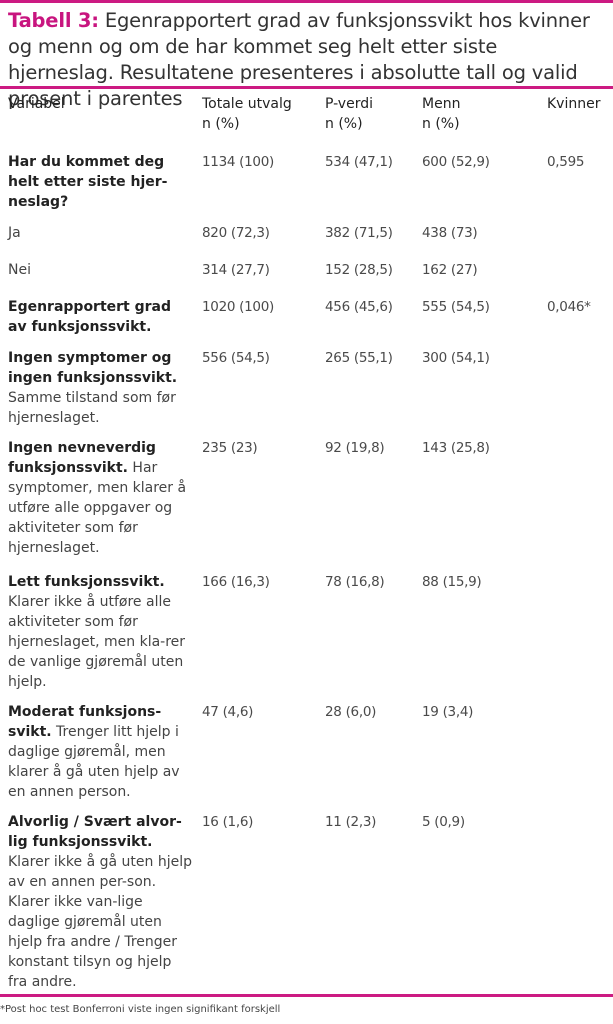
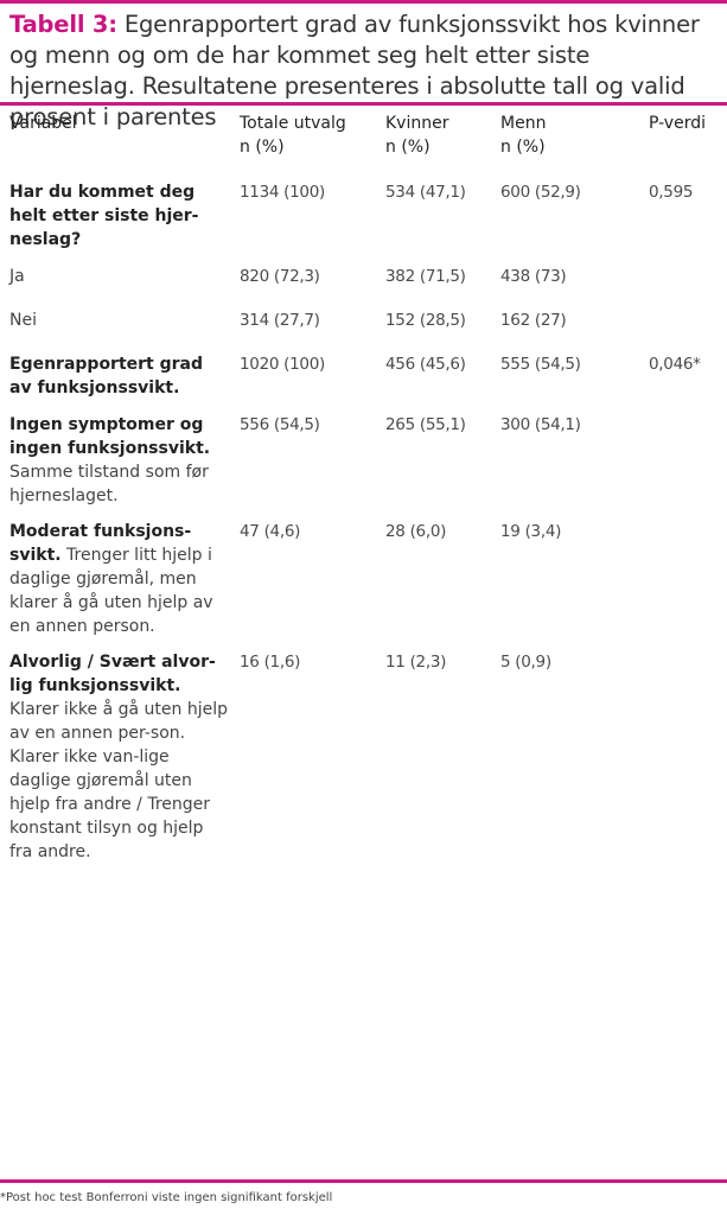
  Tabell 3: Egenrapportert grad av funksjonssvikt hos kvinner og menn og om de har kommet seg helt etter siste hjerneslag. Resultatene presenteres i absolutte tall og valid prosent i parentes
  Variabel
  Totale utvalg
  n (%)
- P-verdi
+ Kvinner
  n (%)
  Menn
  n (%)
- Kvinner
+ P-verdi
  Har du kommet deg helt etter siste hjer-neslag?
  1134 (100)
  534 (47,1)
  600 (52,9)
  0,595
  Ja
  820 (72,3)
  382 (71,5)
  438 (73)
  Nei
  314 (27,7)
  152 (28,5)
  162 (27)
  Egenrapportert grad av funksjonssvikt.
  1020 (100)
  456 (45,6)
  555 (54,5)
  0,046*
  Ingen symptomer og ingen funksjonssvikt. Samme tilstand som før hjerneslaget.
  556 (54,5)
  265 (55,1)
  300 (54,1)
- Ingen nevneverdig funksjonssvikt. Har symptomer, men klarer å utføre alle oppgaver og aktiviteter som før hjerneslaget.
- 235 (23)
- 92 (19,8)
- 143 (25,8)
- Lett funksjonssvikt. Klarer ikke å utføre alle aktiviteter som før hjerneslaget, men kla-rer de vanlige gjøremål uten hjelp.
- 166 (16,3)
- 78 (16,8)
- 88 (15,9)
  Moderat funksjons-svikt. Trenger litt hjelp i daglige gjøremål, men klarer å gå uten hjelp av en annen person.
  47 (4,6)
  28 (6,0)
  19 (3,4)
  Alvorlig / Svært alvor-lig funksjonssvikt. Klarer ikke å gå uten hjelp av en annen per-son. Klarer ikke van-lige daglige gjøremål uten hjelp fra andre / Trenger konstant tilsyn og hjelp fra andre.
  16 (1,6)
  11 (2,3)
  5 (0,9)
  *Post hoc test Bonferroni viste ingen signifikant forskjell
